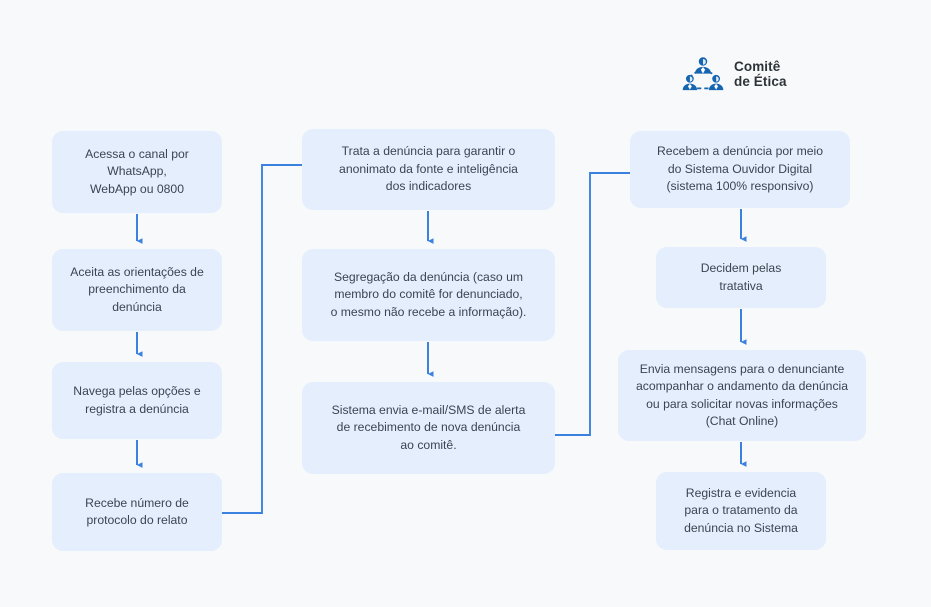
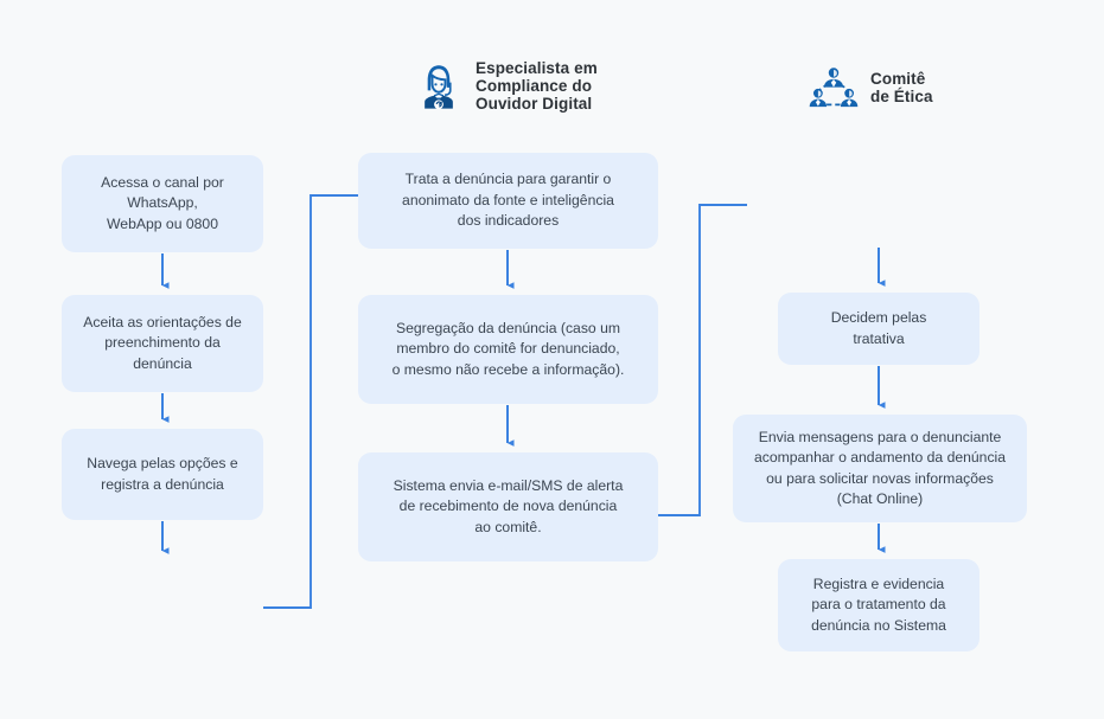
+ Especialista em
+ Compliance do
+ Ouvidor Digital
  Comitê
  de Ética
  Acessa o canal por
  WhatsApp,
  WebApp ou 0800
  Aceita as orientações de
  preenchimento da
  denúncia
  Navega pelas opções e
  registra a denúncia
- Recebe número de
- protocolo do relato
  Trata a denúncia para garantir o
  anonimato da fonte e inteligência
  dos indicadores
  Segregação da denúncia (caso um
  membro do comitê for denunciado,
  o mesmo não recebe a informação).
  Sistema envia e-mail/SMS de alerta
  de recebimento de nova denúncia
  ao comitê.
- Recebem a denúncia por meio
- do Sistema Ouvidor Digital
- (sistema 100% responsivo)
  Decidem pelas
  tratativa
  Envia mensagens para o denunciante
  acompanhar o andamento da denúncia
  ou para solicitar novas informações
  (Chat Online)
  Registra e evidencia
  para o tratamento da
  denúncia no Sistema
